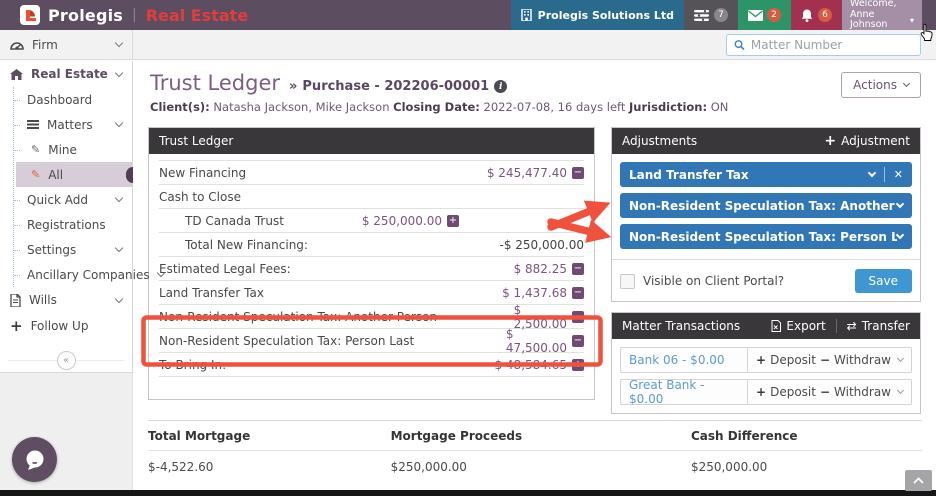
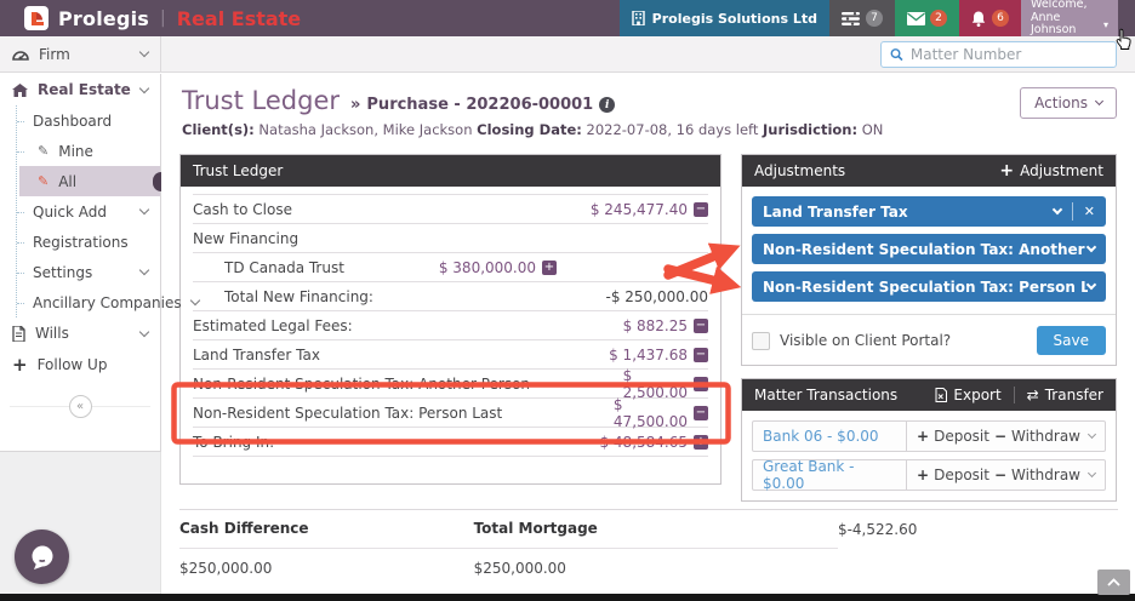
  Prolegis
  |
  Real Estate
  Prolegis Solutions Ltd
  7
  2
  6
  Welcome,
  Anne Johnson
  ▾
  Firm
  Matter Number
  Real Estate
  Dashboard
- Matters
  ✎
  Mine
  ✎
  All
  Quick Add
  Registrations
  Settings
  Ancillary Companies
  Wills
  +
  Follow Up
  «
  Trust Ledger
  »
  Purchase - 202206-00001
  i
  Client(s): Natasha Jackson, Mike Jackson Closing Date: 2022-07-08, 16 days left Jurisdiction: ON
  Actions
  Trust Ledger
- New Financing
+ Cash to Close
  $ 245,477.40
  −
- Cash to Close
+ New Financing
  TD Canada Trust
- $ 250,000.00
+ $ 380,000.00
  +
  Total New Financing:
  -$ 250,000.00
  Estimated Legal Fees:
  $ 882.25
  −
  Land Transfer Tax
  $ 1,437.68
  −
  $ 2,500.00
  Non-Resident Speculation Tax: Person Last
  $ 47,500.00
  −
  Adjustments
  +
  Adjustment
  Land Transfer Tax
  ✕
  Non-Resident Speculation Tax: Another
  Non-Resident Speculation Tax: Person L
  Visible on Client Portal?
  Save
  Matter Transactions
  Export
  ⇄
  Transfer
  Bank 06 - $0.00
  +
  Deposit
  −
  Withdraw
  Great Bank - $0.00
  +
  Deposit
  −
  Withdraw
- Total Mortgage
+ Cash Difference
- Mortgage Proceeds
- Cash Difference
+ Total Mortgage
  $-4,522.60
  $250,000.00
  $250,000.00
